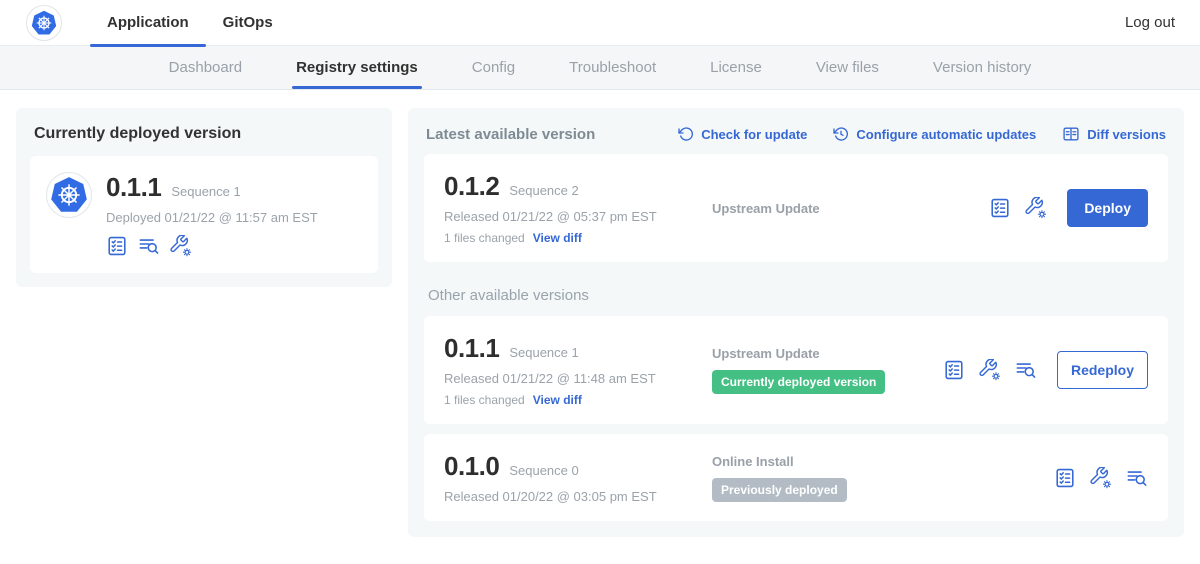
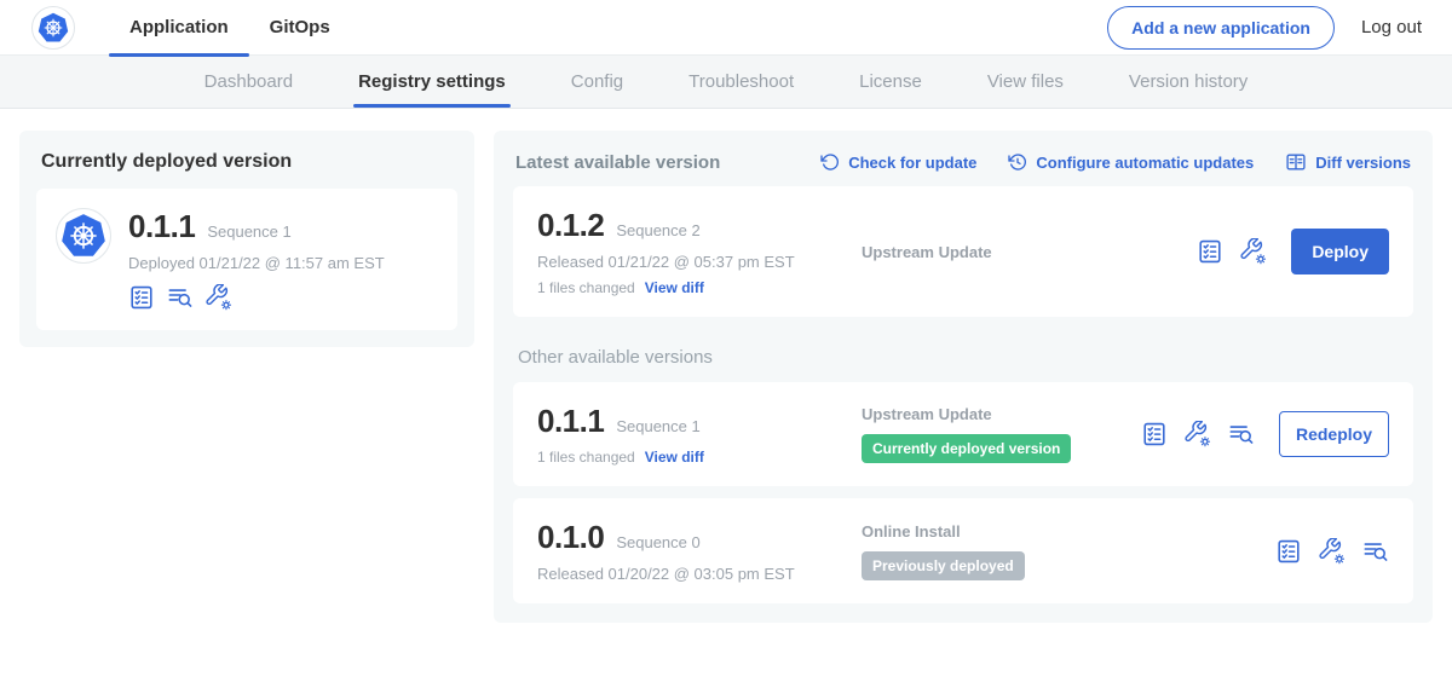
  Application
  GitOps
+ Add a new application
  Log out
  Dashboard
  Registry settings
  Config
  Troubleshoot
  License
  View files
  Version history
  Currently deployed version
  0.1.1
  Sequence 1
  Deployed 01/21/22 @ 11:57 am EST
  Latest available version
  Check for update
  Configure automatic updates
  Diff versions
  0.1.2
  Sequence 2
  Released 01/21/22 @ 05:37 pm EST
  1 files changed
  View diff
  Upstream Update
  Deploy
  Other available versions
  0.1.1
  Sequence 1
- Released 01/21/22 @ 11:48 am EST
  1 files changed
  View diff
  Upstream Update
  Currently deployed version
  Redeploy
  0.1.0
  Sequence 0
  Released 01/20/22 @ 03:05 pm EST
  Online Install
  Previously deployed
